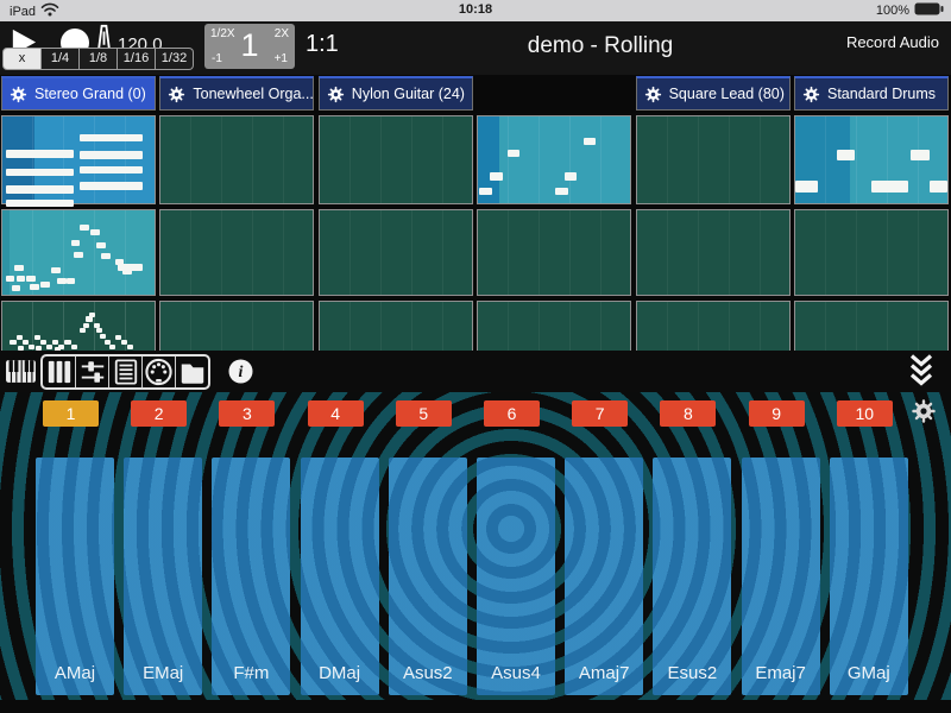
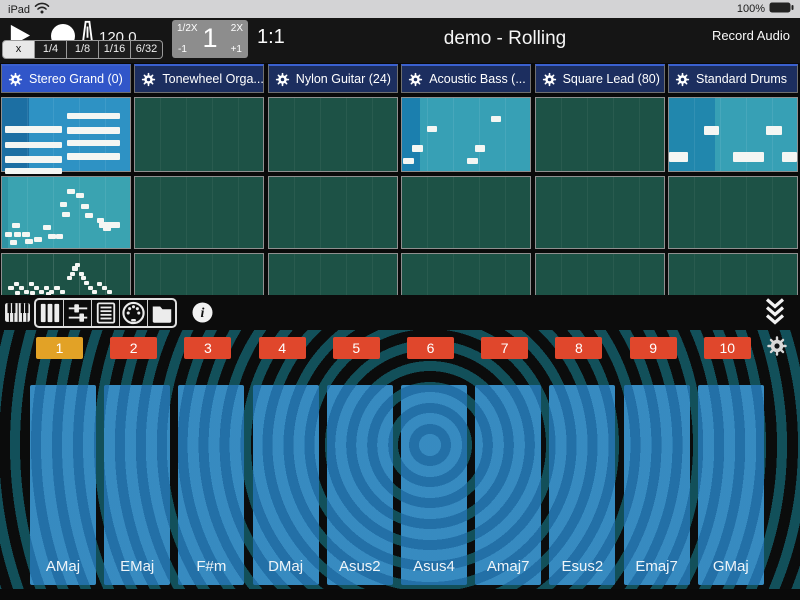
  iPad
- 10:18
  100%
  120.0
  1/2X
  2X
  1
  -1
  +1
  1:1
  demo - Rolling
  Record Audio
  x
  1/4
  1/8
  1/16
- 1/32
+ 6/32
  Stereo Grand (0)
  Tonewheel Orga...
  Nylon Guitar (24)
+ Acoustic Bass (...
  Square Lead (80)
  Standard Drums
  i
  1
  2
  3
  4
  5
  6
  7
  8
  9
  10
  AMaj
  EMaj
  F#m
  DMaj
  Asus2
  Asus4
  Amaj7
  Esus2
  Emaj7
  GMaj
